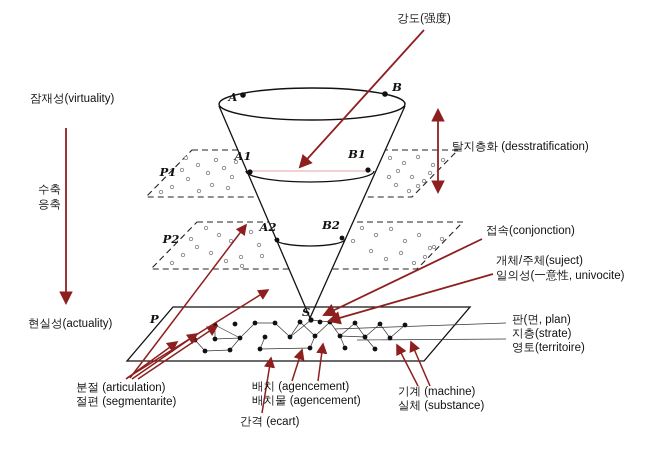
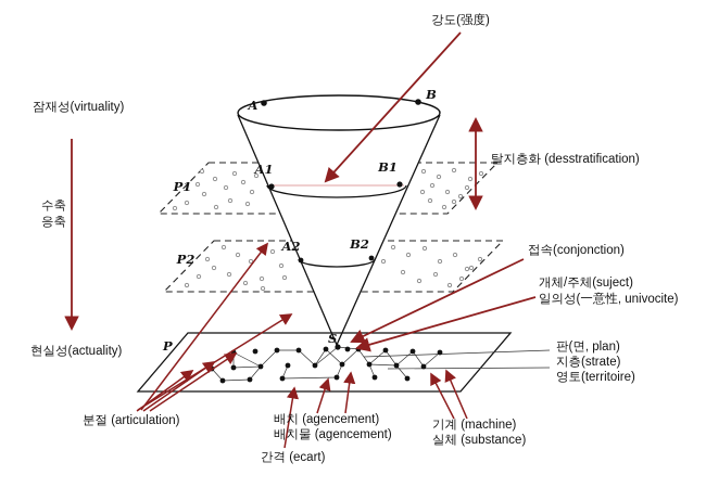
  A
  B
  A1
  B1
  A2
  B2
  P1
  P2
  P
  S
  강도(强度)
  잠재성(virtuality)
  수축
  응축
  현실성(actuality)
  탈지층화 (desstratification)
  접속(conjonction)
  개체/주체(suject)
  일의성(一意性, univocite)
  판(면, plan)
  지층(strate)
  영토(territoire)
  분절 (articulation)
- 절편 (segmentarite)
  배치 (agencement)
  배치물 (agencement)
  간격 (ecart)
  기계 (machine)
  실체 (substance)
